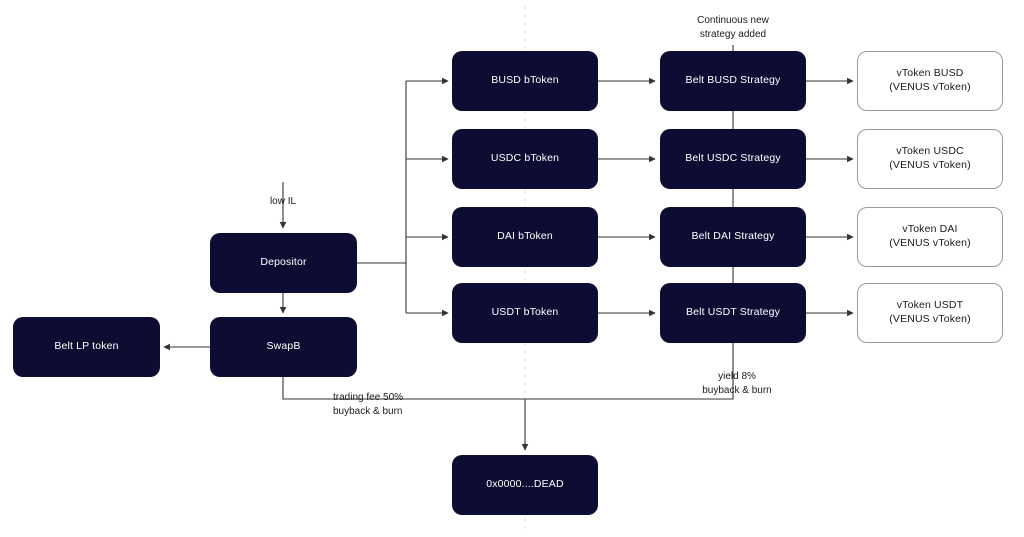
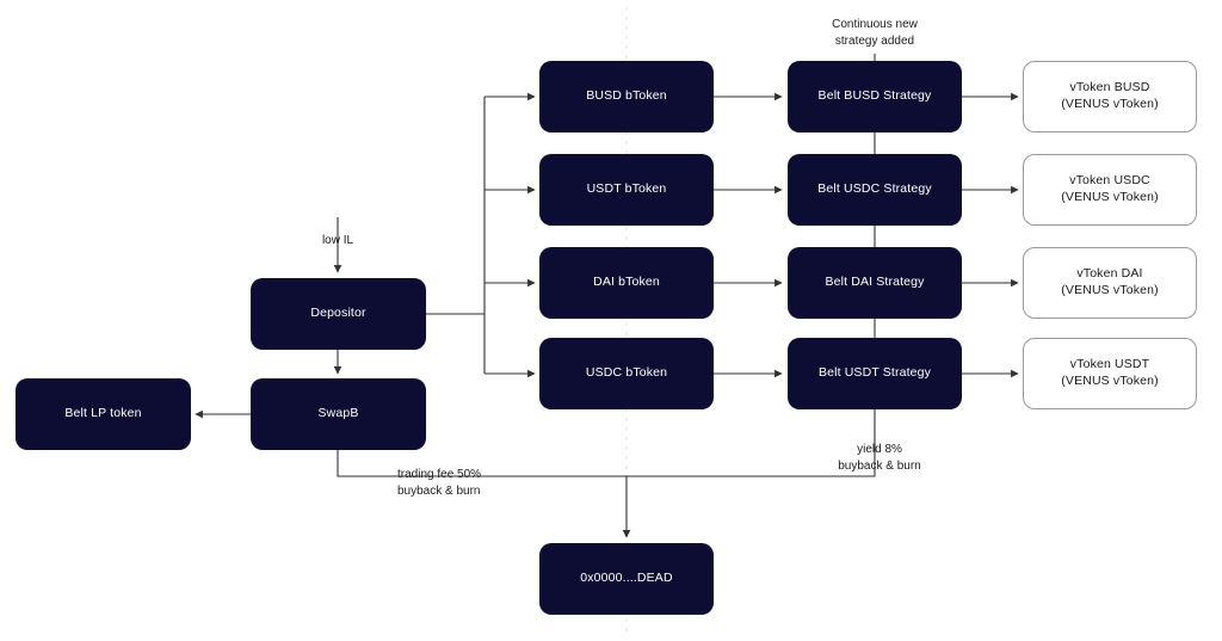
  low IL
  Depositor
  SwapB
  Belt LP token
  trading fee 50%
  buyback & burn
  BUSD bToken
- USDC bToken
+ USDT bToken
  DAI bToken
- USDT bToken
+ USDC bToken
  Continuous new
  strategy added
  Belt BUSD Strategy
  Belt USDC Strategy
  Belt DAI Strategy
  Belt USDT Strategy
  yield 8%
  buyback & burn
  vToken BUSD
  (VENUS vToken)
  vToken USDC
  (VENUS vToken)
  vToken DAI
  (VENUS vToken)
  vToken USDT
  (VENUS vToken)
  0x0000....DEAD
